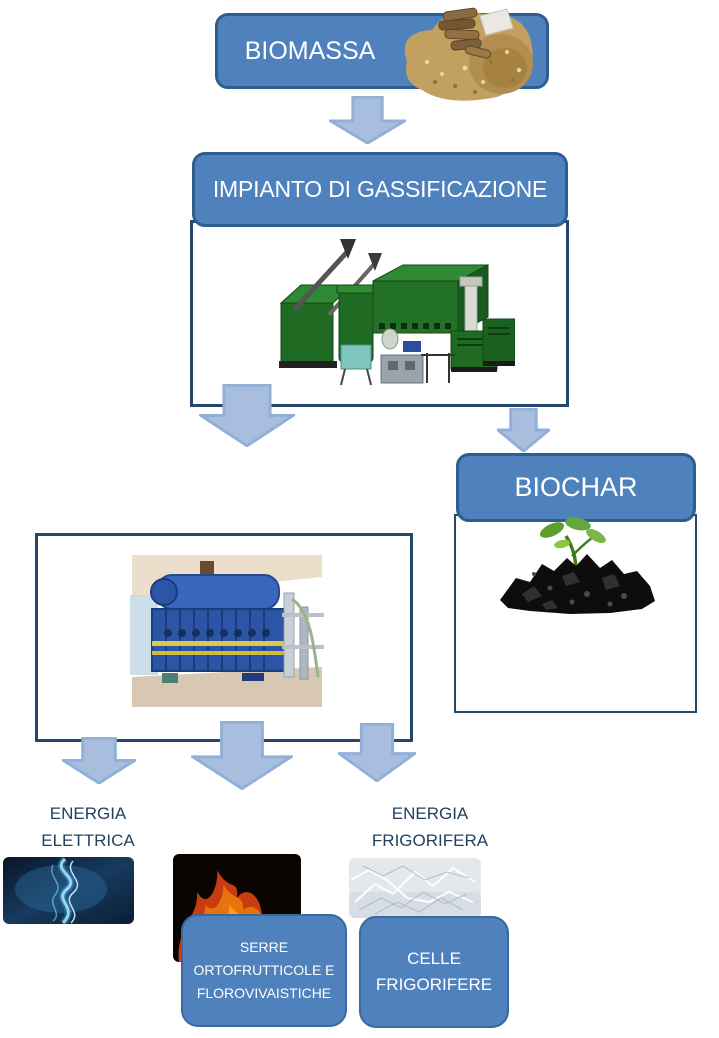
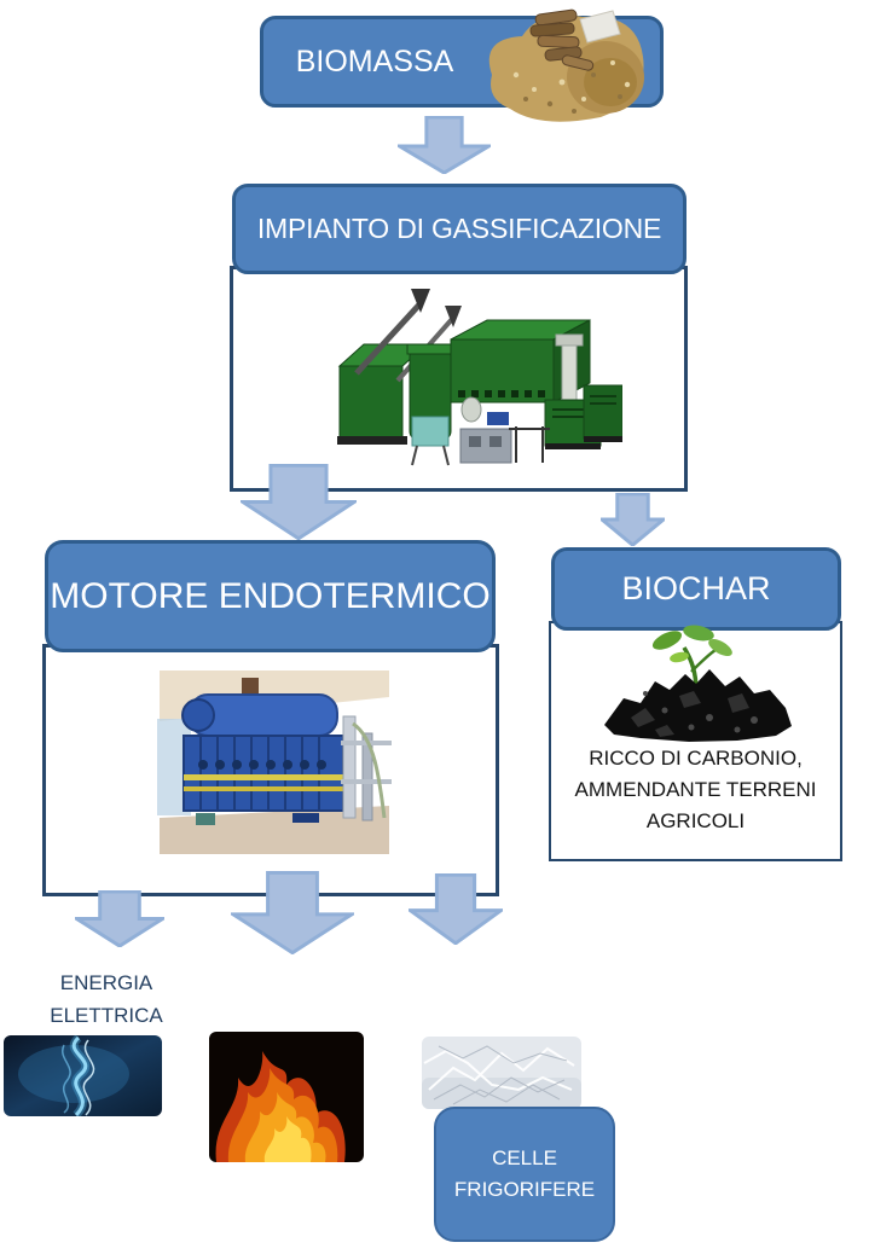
  BIOMASSA
  IMPIANTO DI GASSIFICAZIONE
+ MOTORE ENDOTERMICO
  BIOCHAR
+ RICCO DI CARBONIO, AMMENDANTE TERRENI AGRICOLI
  ENERGIA ELETTRICA
- ENERGIA FRIGORIFERA
- SERRE ORTOFRUTTICOLE E FLOROVIVAISTICHE
  CELLE FRIGORIFERE
